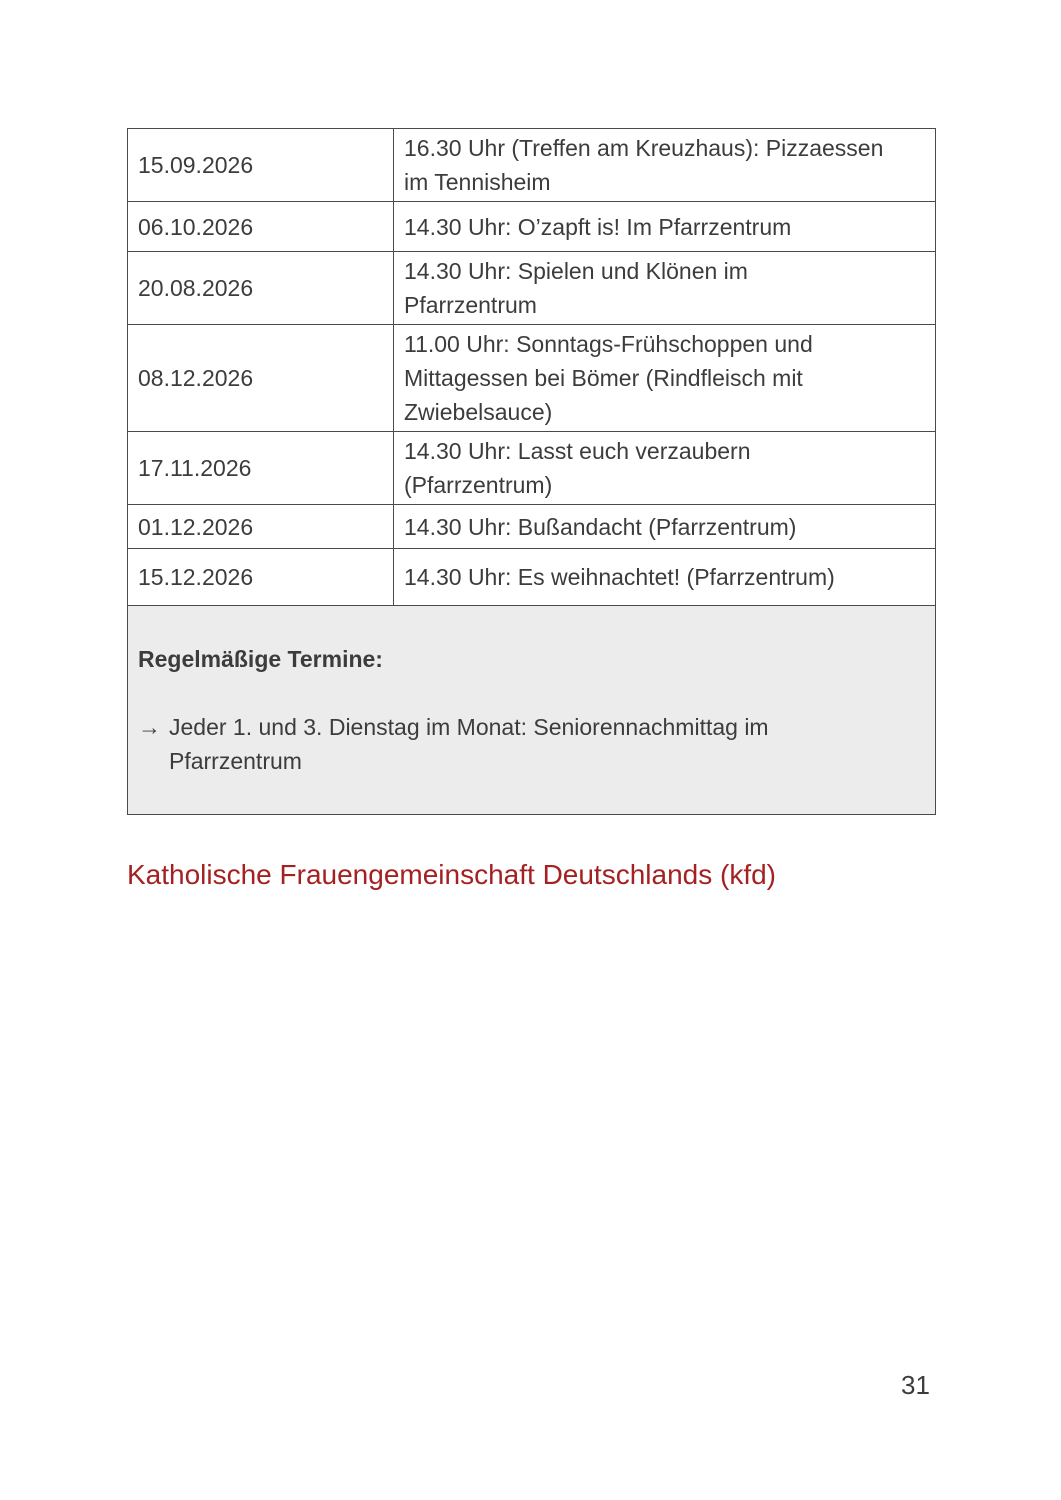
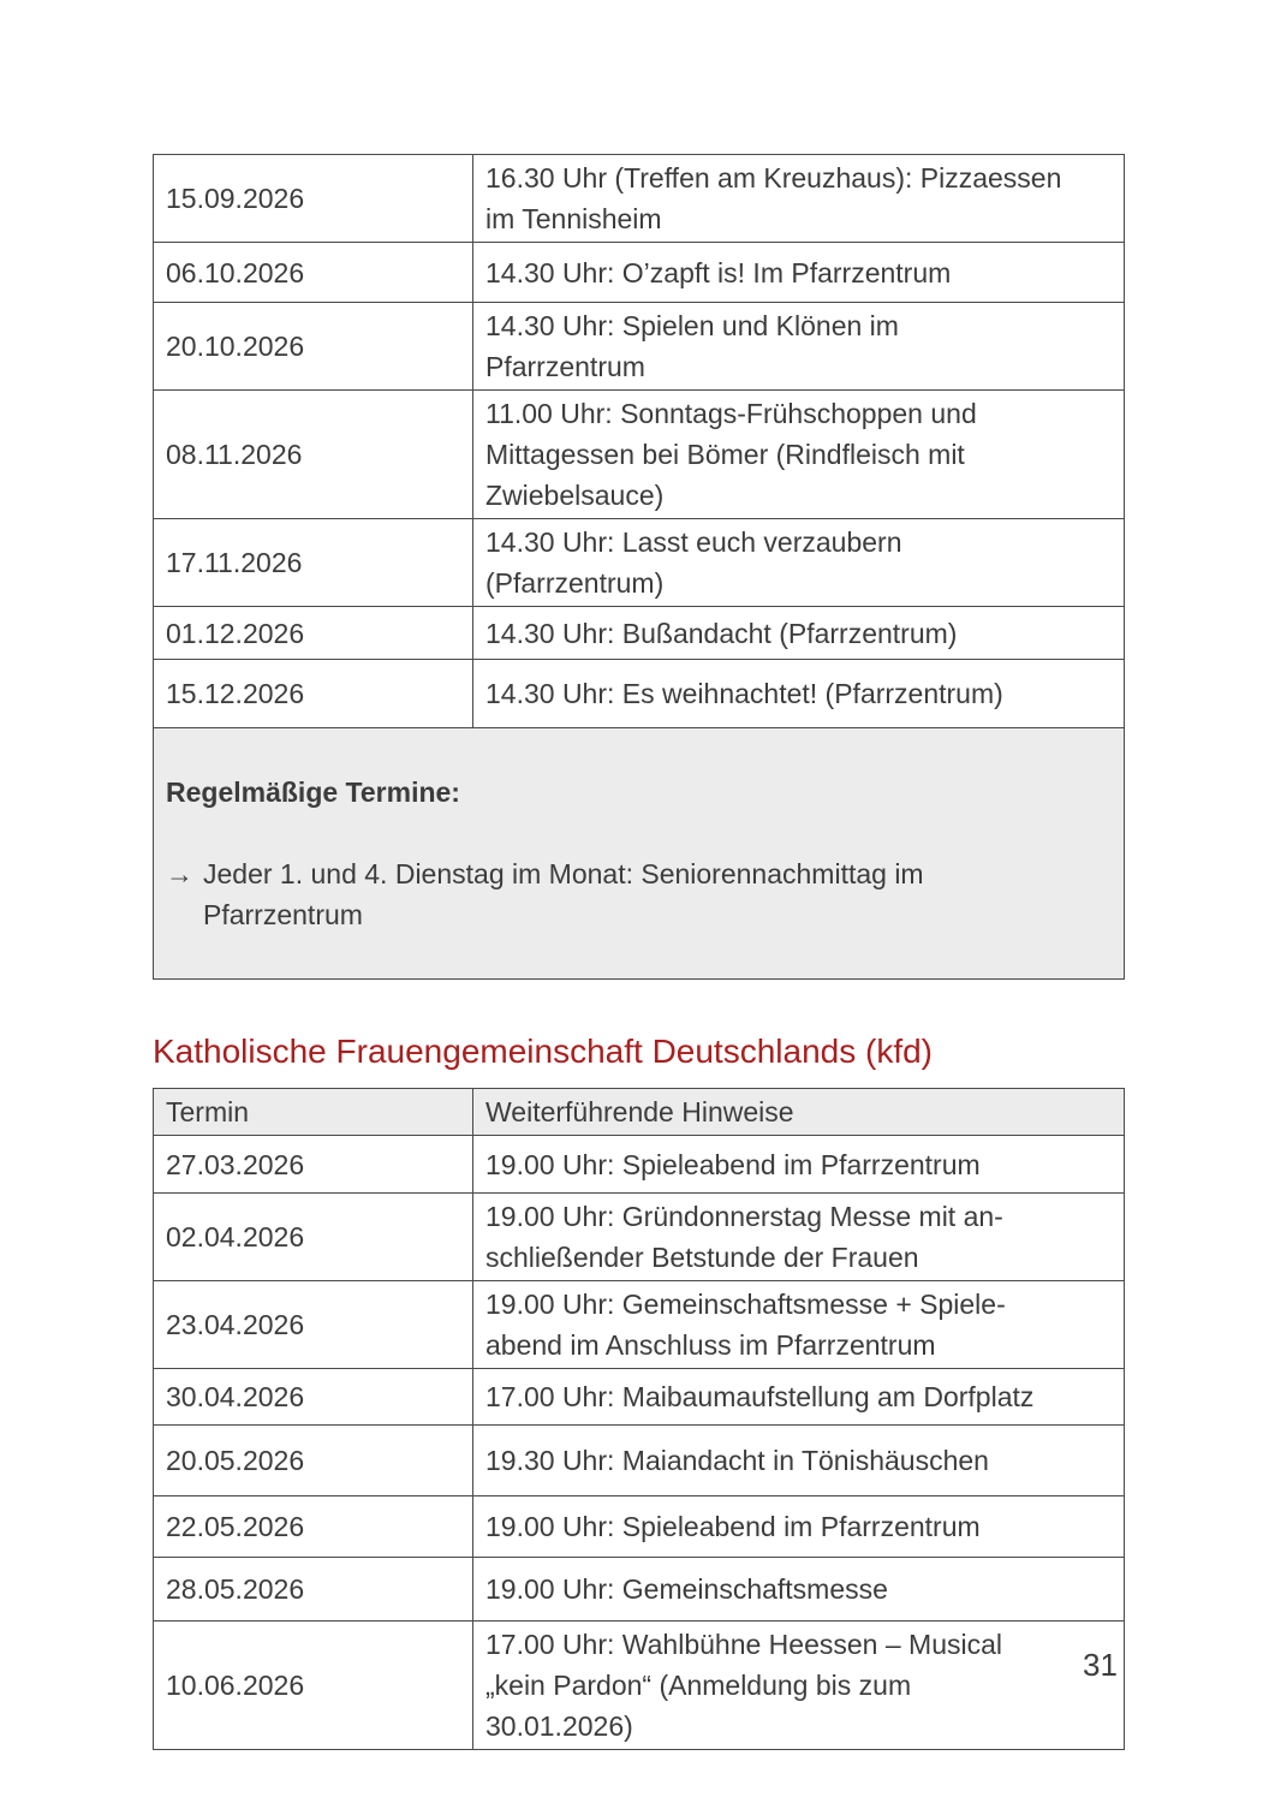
  15.09.2026	16.30 Uhr (Treffen am Kreuzhaus): Pizzaessen im Tennisheim
  06.10.2026	14.30 Uhr: O’zapft is! Im Pfarrzentrum
- 20.08.2026	14.30 Uhr: Spielen und Klönen im Pfarrzentrum
+ 20.10.2026	14.30 Uhr: Spielen und Klönen im Pfarrzentrum
- 08.12.2026	11.00 Uhr: Sonntags-Frühschoppen und Mittagessen bei Bömer (Rindfleisch mit Zwiebelsauce)
+ 08.11.2026	11.00 Uhr: Sonntags-Frühschoppen und Mittagessen bei Bömer (Rindfleisch mit Zwiebelsauce)
  17.11.2026	14.30 Uhr: Lasst euch verzaubern (Pfarrzentrum)
  01.12.2026	14.30 Uhr: Bußandacht (Pfarrzentrum)
  15.12.2026	14.30 Uhr: Es weihnachtet! (Pfarrzentrum)
- Regelmäßige Termine: → Jeder 1. und 3. Dienstag im Monat: Seniorennachmittag im Pfarrzentrum
+ Regelmäßige Termine: → Jeder 1. und 4. Dienstag im Monat: Seniorennachmittag im Pfarrzentrum
  Katholische Frauengemeinschaft Deutschlands (kfd)
+ Termin	Weiterführende Hinweise
+ 27.03.2026	19.00 Uhr: Spieleabend im Pfarrzentrum
+ 02.04.2026	19.00 Uhr: Gründonnerstag Messe mit an- schließender Betstunde der Frauen
+ 23.04.2026	19.00 Uhr: Gemeinschaftsmesse + Spiele- abend im Anschluss im Pfarrzentrum
+ 30.04.2026	17.00 Uhr: Maibaumaufstellung am Dorfplatz
+ 20.05.2026	19.30 Uhr: Maiandacht in Tönishäuschen
+ 22.05.2026	19.00 Uhr: Spieleabend im Pfarrzentrum
+ 28.05.2026	19.00 Uhr: Gemeinschaftsmesse
+ 10.06.2026	17.00 Uhr: Wahlbühne Heessen – Musical „kein Pardon“ (Anmeldung bis zum 30.01.2026)
  31
